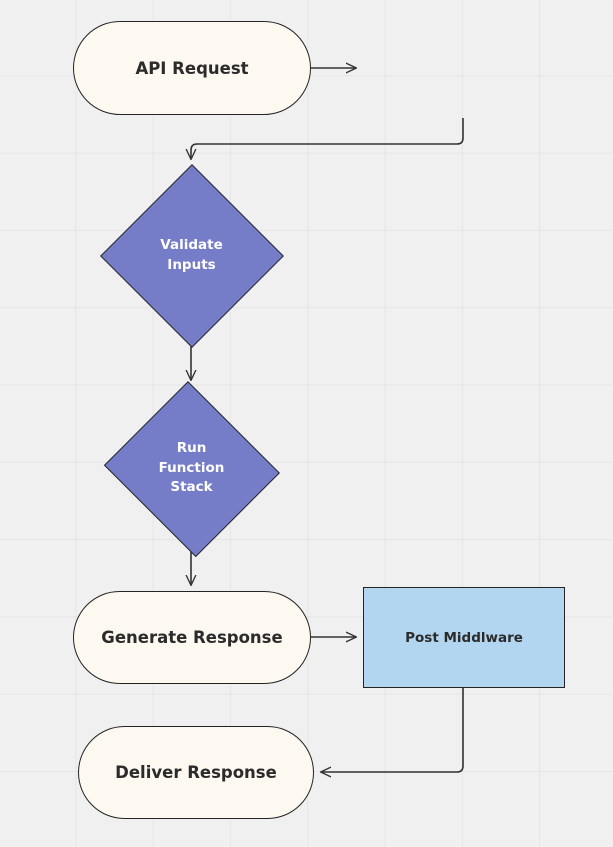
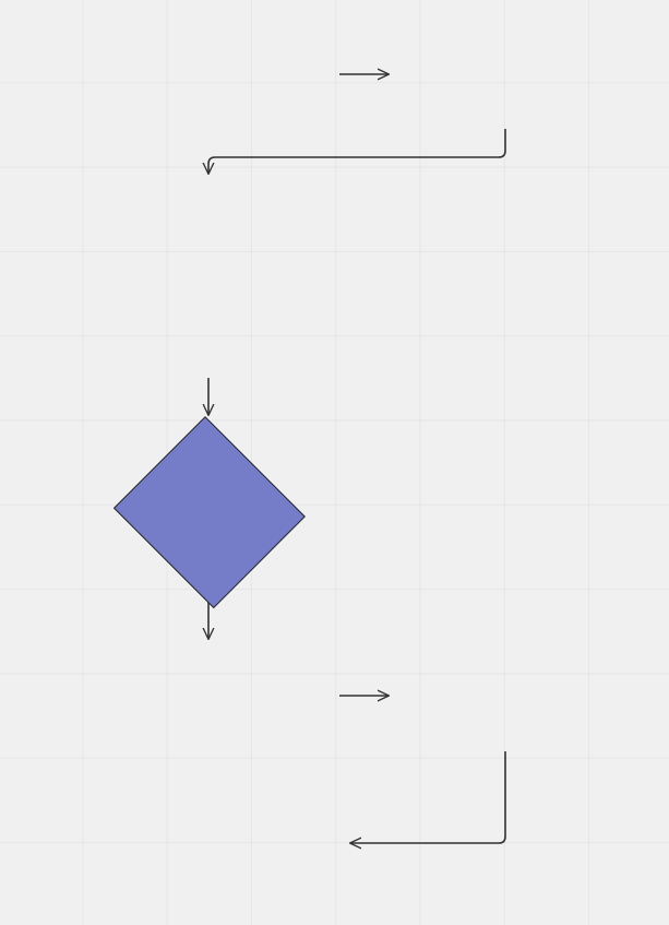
- API Request
- Validate
- Inputs
- Run
- Function
- Stack
- Generate Response
- Post Middlware
- Deliver Response
